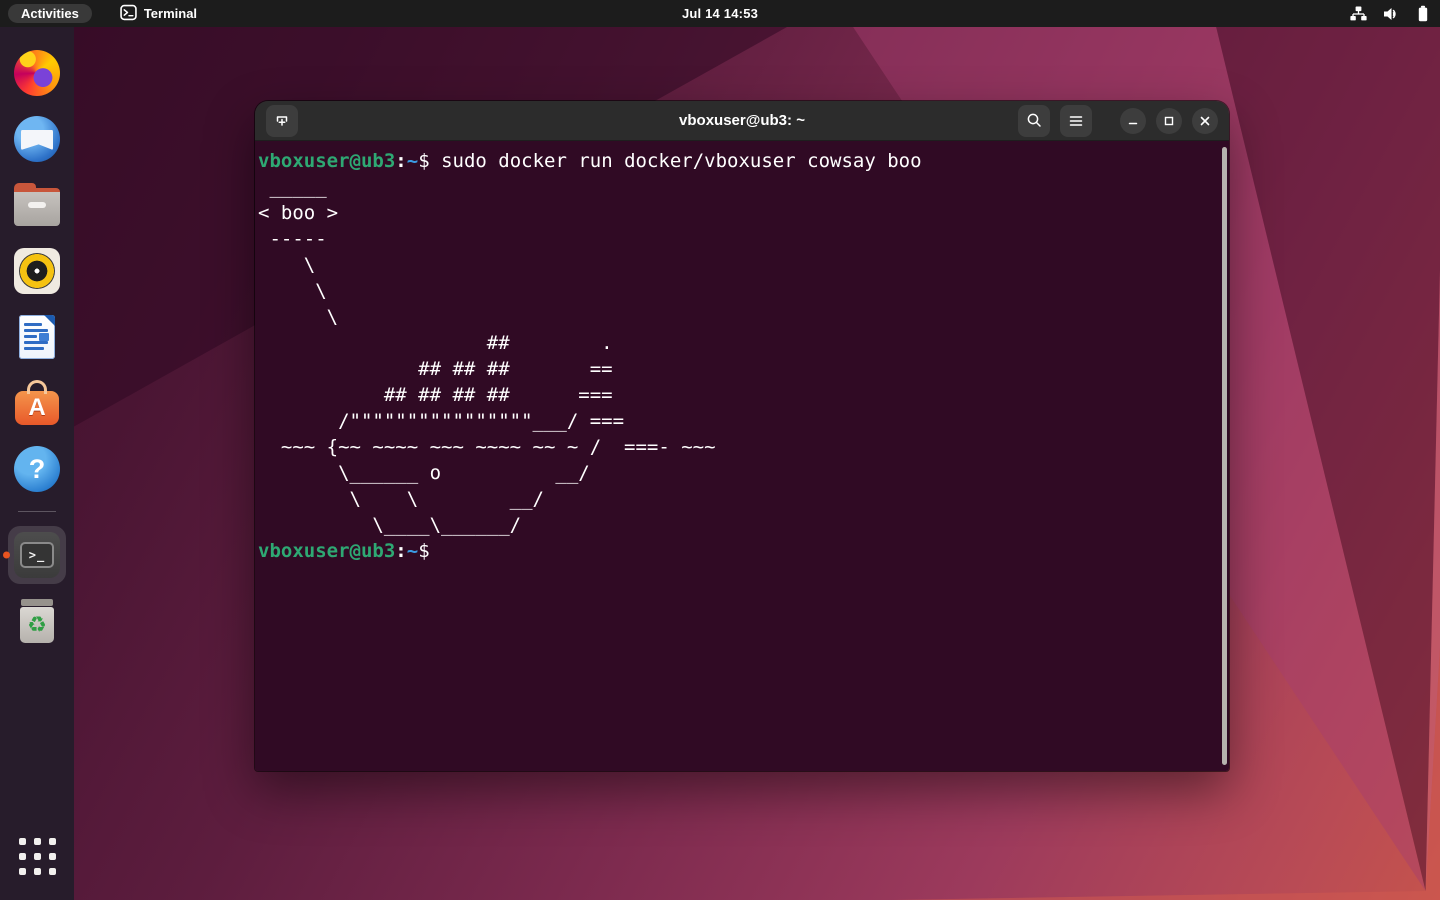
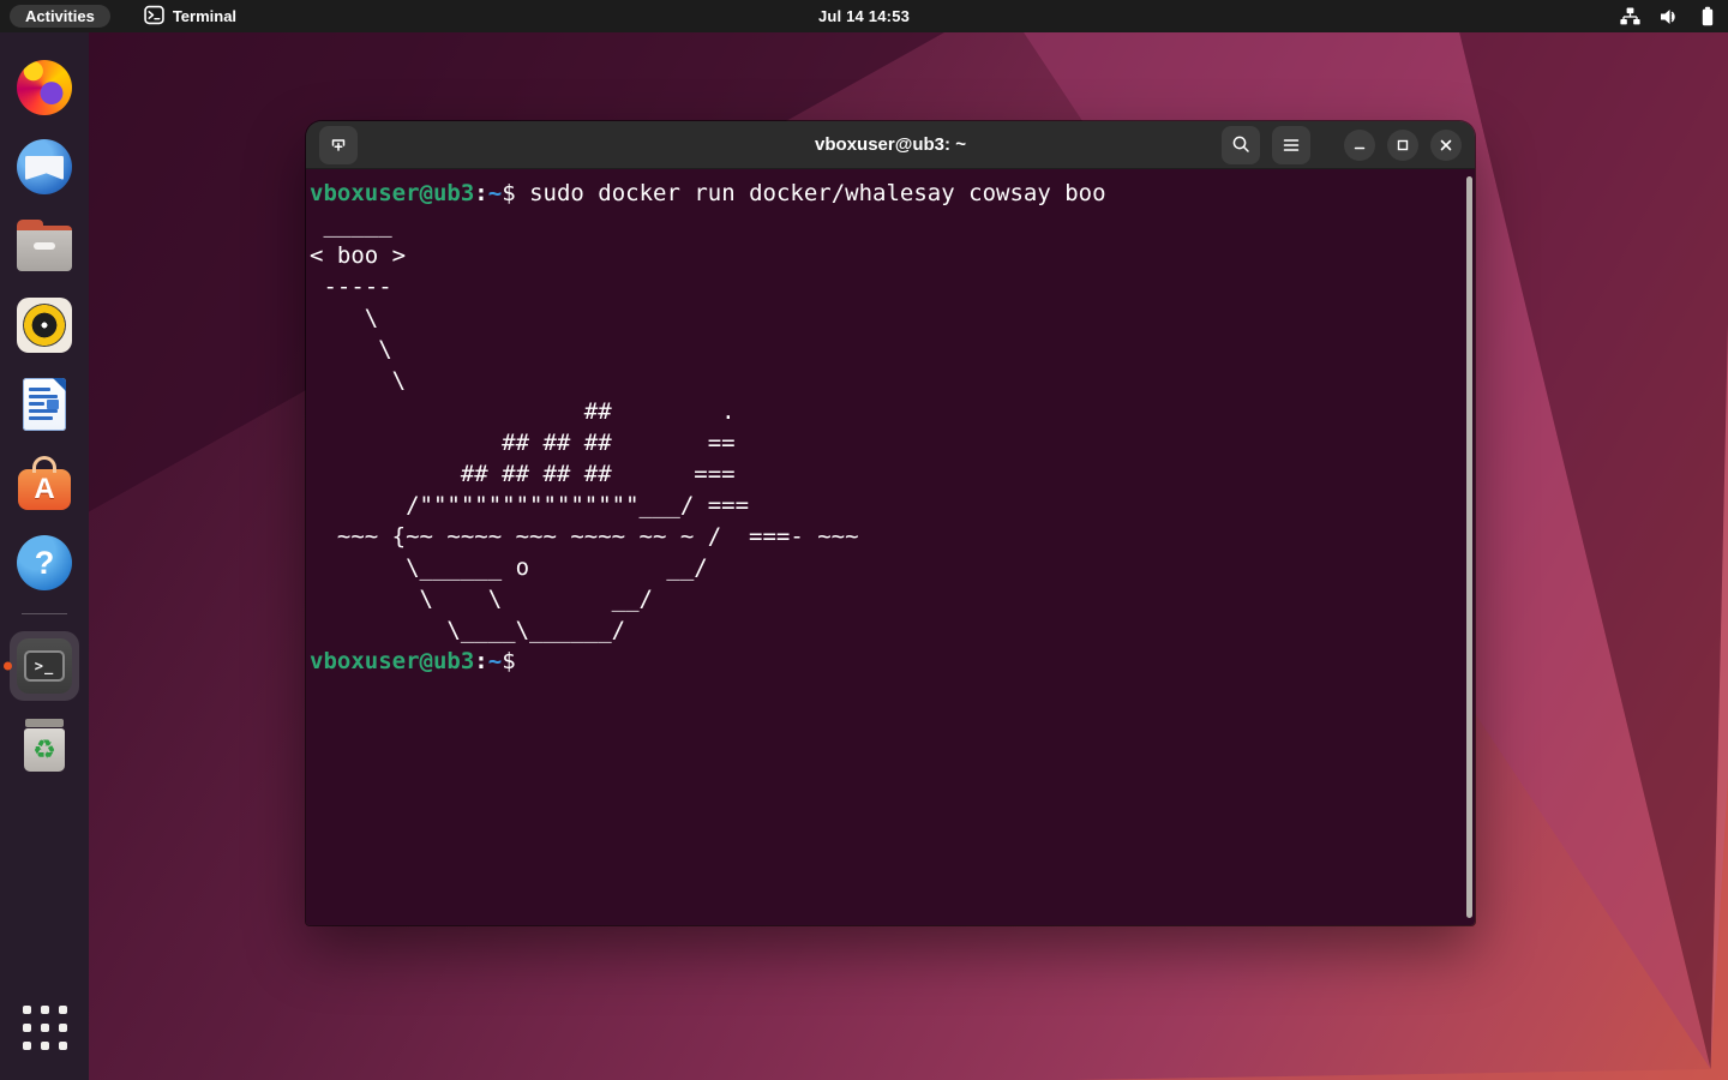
  Activities
  Terminal
  Jul 14 14:53
  A
  ?
  >_
  ♻
  vboxuser@ub3: ~
- vboxuser@ub3:~$ sudo docker run docker/vboxuser cowsay boo
+ vboxuser@ub3:~$ sudo docker run docker/whalesay cowsay boo
  _____
  < boo >
  -----
  \
  \
  \
  ## .
  ## ## ## ==
  ## ## ## ## ===
  /""""""""""""""""___/ ===
  ~~~ {~~ ~~~~ ~~~ ~~~~ ~~ ~ / ===- ~~~
  \______ o __/
  \ \ __/
  \____\______/
  vboxuser@ub3:~$
